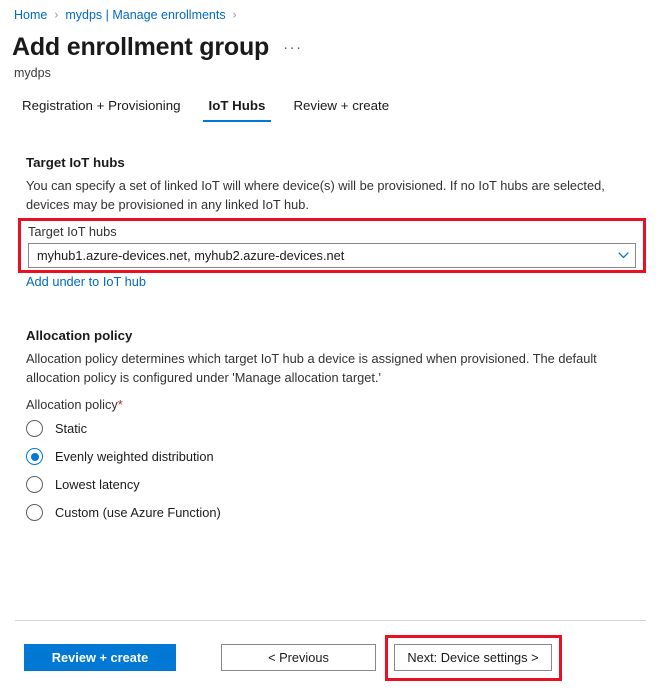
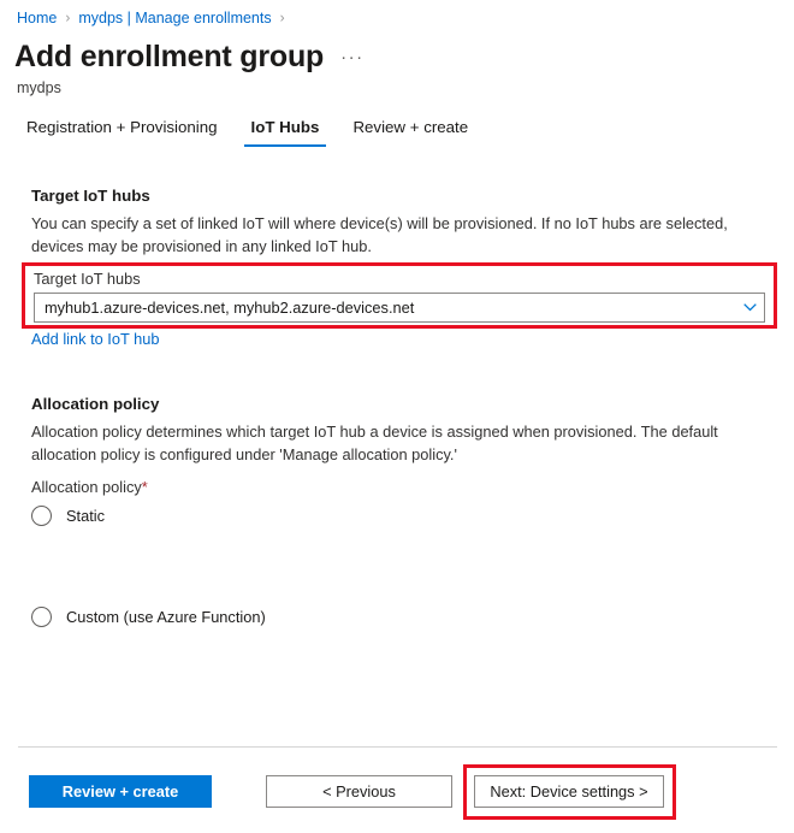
  Home
  ›
  mydps | Manage enrollments
  ›
  Add enrollment group
  ···
  mydps
  Registration + Provisioning
  IoT Hubs
  Review + create
  Target IoT hubs
  You can specify a set of linked IoT will where device(s) will be provisioned. If no IoT hubs are selected, devices may be provisioned in any linked IoT hub.
  Target IoT hubs
  myhub1.azure-devices.net, myhub2.azure-devices.net
- Add under to IoT hub
+ Add link to IoT hub
  Allocation policy
- Allocation policy determines which target IoT hub a device is assigned when provisioned. The default allocation policy is configured under 'Manage allocation target.'
+ Allocation policy determines which target IoT hub a device is assigned when provisioned. The default allocation policy is configured under 'Manage allocation policy.'
  Allocation policy*
  Static
- Evenly weighted distribution
- Lowest latency
  Custom (use Azure Function)
  Review + create
  < Previous
  Next: Device settings >
